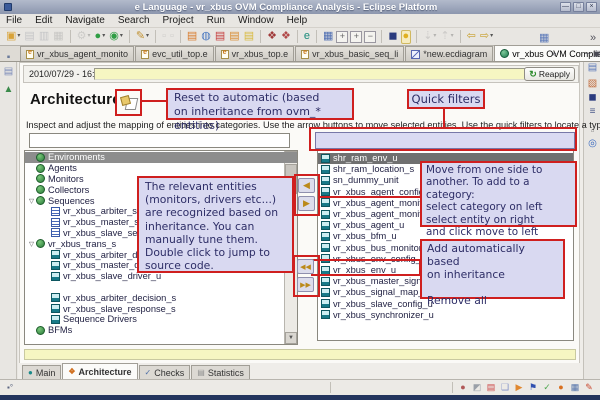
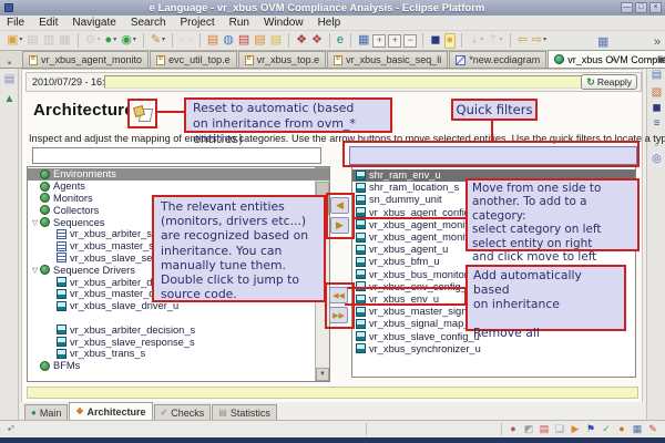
  e Language - vr_xbus OVM Compliance Analysis - Eclipse Platform
  File
  Edit
  Navigate
  Search
  Project
  Run
  Window
  Help
  ▣
  ▤
  ▥
  ▦
  ⚙
  ●
  ◉
  ✎
  ▤
  ◍
  ▤
  ▤
  ▤
  ❖
  ❖
  e
  ▦
  +
  +
  −
  ◼
  ●
  ⇣
  ⇡
  ⇦
  ⇨
  ▦
  »
  vr_xbus_agent_monito
  evc_util_top.e
  vr_xbus_top.e
  vr_xbus_basic_seq_li
  *new.ecdiagram
  vr_xbus OVM Compli
  ▪
  ▤
  ▲
  ▤
  ▧
  ◼
  ≡
  ▫
  ◎
  2010/07/29 - 16
  ↻
  Reapply
  Architectur
  Inspect and adjust the mapping of eategories. Use the arrow buttons to move selected entiies. Use the quick filters to locate a typ
  Environments
  Agents
  Monitors
  Collectors
  Sequences
  vr_xbus_arbiter_s
  vr_xbus_slave_se
- vr_xbus_trans_s
+ Sequence Drivers
  vr_xbus_arbiter_d
  vr_xbus_slave_driver_u
  vr_xbus_arbiter_decision_s
  vr_xbus_slave_response_s
- Sequence Drivers
+ vr_xbus_trans_s
  BFMs
  shr_ram_env_u
  shr_ram_location_s
  sn_dummy_unit
  vr_xbus_agent_confi
  vr_xbus_agent_moni
  vr_xbus_agent_u
  vr_xbus_bfm_u
  vr_xbus_bus_monito
  vr_xbus_env_config_
  vr_xbus_env_u
  vr_xbus_master_sign
  vr_xbus_signal_map
  vr_xbus_slave_config_
  vr_xbus_synchronizer_u
  Reset to automatic (based
  on inheritance from ovm_* entities)
  Quick filters
  The relevant entities
  (monitors, drivers etc...)
  are recognized based on
  inheritance. You can
  manually tune them.
  Double click to jump to
  source code.
  Move from one side to
  another. To add to a category:
  select category on left
  select entity on right
  and click move to left
  Add automatically based
  on inheritance
  Remove all
  ●
  Main
  ❖
  Architecture
  ✓
  Checks
  ▤
  Statistics
  ▪°
  ●
  ◩
  ▤
  ❑
  ▶
  ⚑
  ✓
  ●
  ▦
  ✎
  »
  ─
  ▣
  ◀
  ▶
